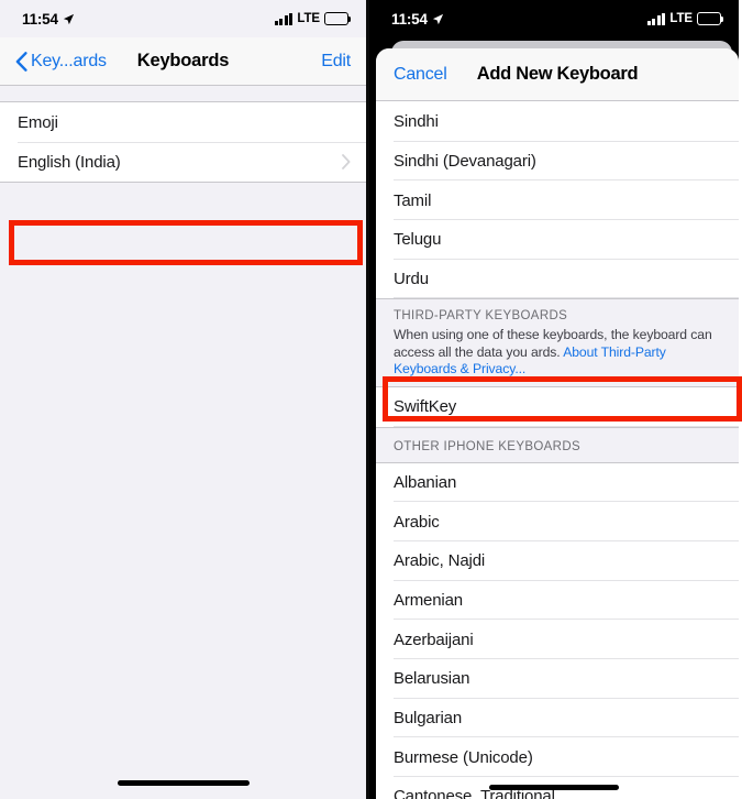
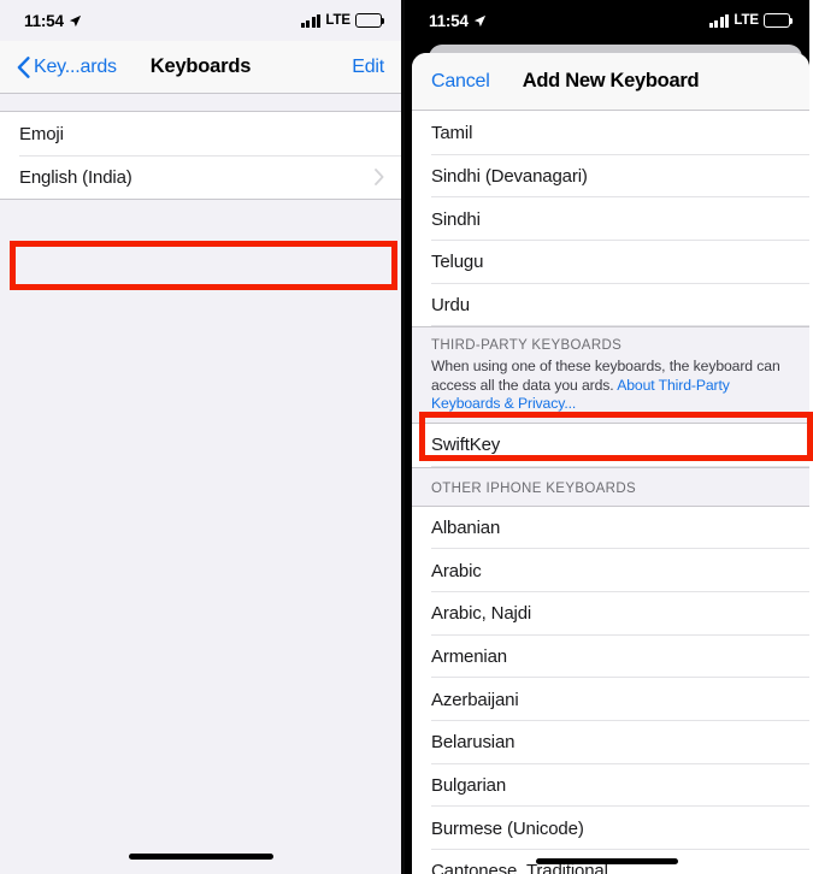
  11:54
  LTE
  Key...ards
  Keyboards
  Edit
  Emoji
  English (India)
  11:54
  LTE
  Cancel
  Add New Keyboard
- Sindhi
+ Tamil
  Sindhi (Devanagari)
- Tamil
+ Sindhi
  Telugu
  Urdu
  THIRD-PARTY KEYBOARDS
  When using one of these keyboards, the keyboard can access all the data you ards. About Third-Party Keyboards & Privacy...
  SwiftKey
  OTHER IPHONE KEYBOARDS
  Albanian
  Arabic
  Arabic, Najdi
  Armenian
  Azerbaijani
  Belarusian
  Bulgarian
  Burmese (Unicode)
  Cantonese, Traditional
